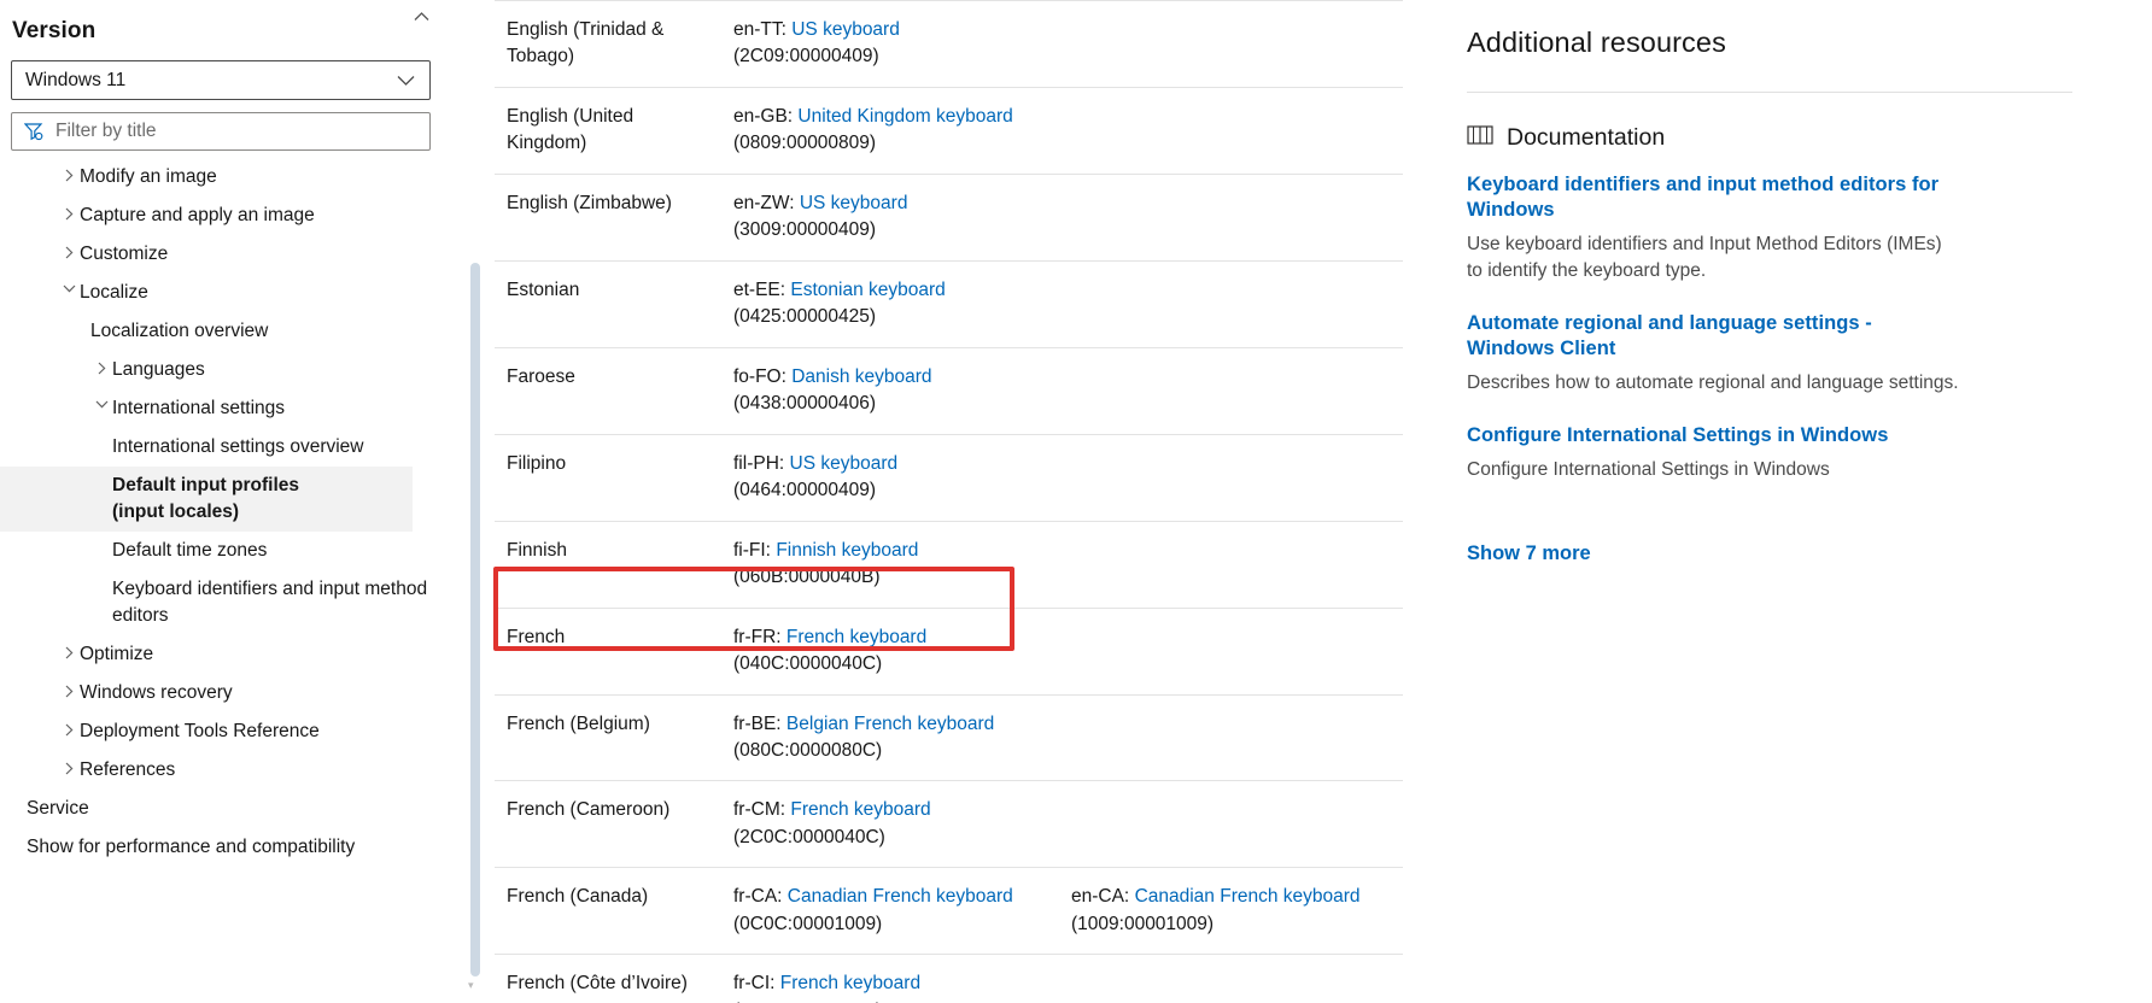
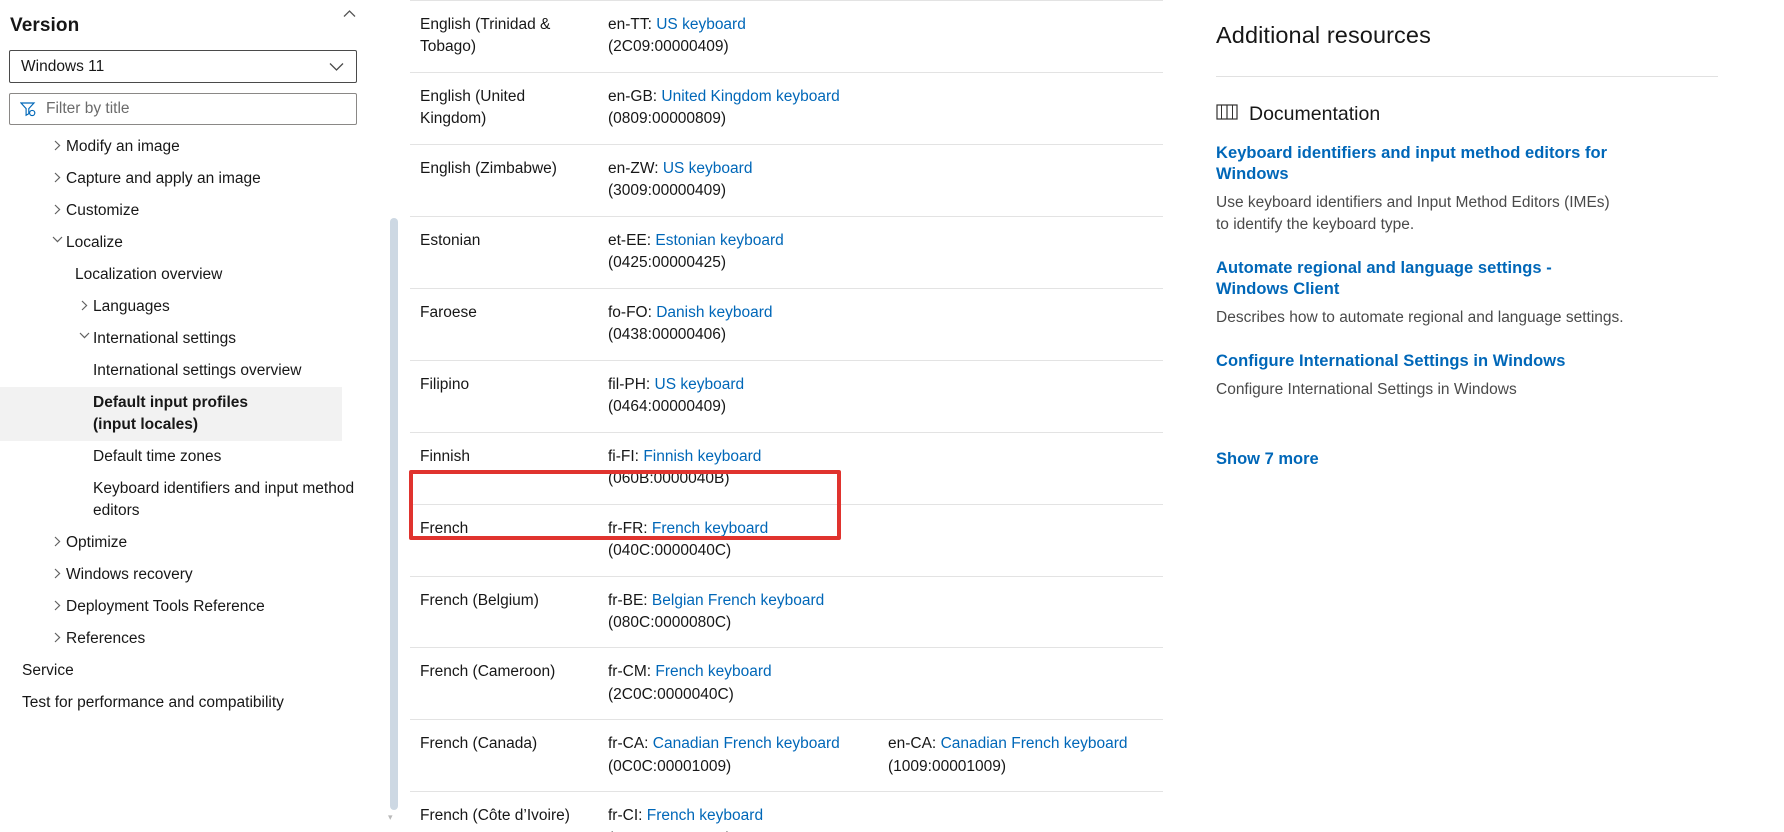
  Version
  Windows 11
  Filter by title
  Modify an image
  Capture and apply an image
  Customize
  Localize
  Localization overview
  Languages
  International settings
  International settings overview
  Default input profiles (input locales)
  Default time zones
  Keyboard identifiers and input method editors
  Optimize
  Windows recovery
  Deployment Tools Reference
  References
  Service
- Show for performance and compatibility
+ Test for performance and compatibility
  ▾
  English (Trinidad & Tobago)	en-TT: US keyboard (2C09:00000409)
  English (United Kingdom)	en-GB: United Kingdom keyboard (0809:00000809)
  English (Zimbabwe)	en-ZW: US keyboard (3009:00000409)
  Estonian	et-EE: Estonian keyboard (0425:00000425)
  Faroese	fo-FO: Danish keyboard (0438:00000406)
  Filipino	fil-PH: US keyboard (0464:00000409)
  Finnish	fi-FI: Finnish keyboard (060B:0000040B)
  French	fr-FR: French keyboard (040C:0000040C)
  French (Belgium)	fr-BE: Belgian French keyboard (080C:0000080C)
  French (Cameroon)	fr-CM: French keyboard (2C0C:0000040C)
  French (Canada)	fr-CA: Canadian French keyboard (0C0C:00001009)	en-CA: Canadian French keyboard (1009:00001009)
  French (Côte d’Ivoire)	fr-CI: French keyboard
  Additional resources
  Documentation
  Keyboard identifiers and input method editors for Windows
  Use keyboard identifiers and Input Method Editors (IMEs) to identify the keyboard type.
  Automate regional and language settings - Windows Client
  Describes how to automate regional and language settings.
  Configure International Settings in Windows
  Configure International Settings in Windows
  Show 7 more
